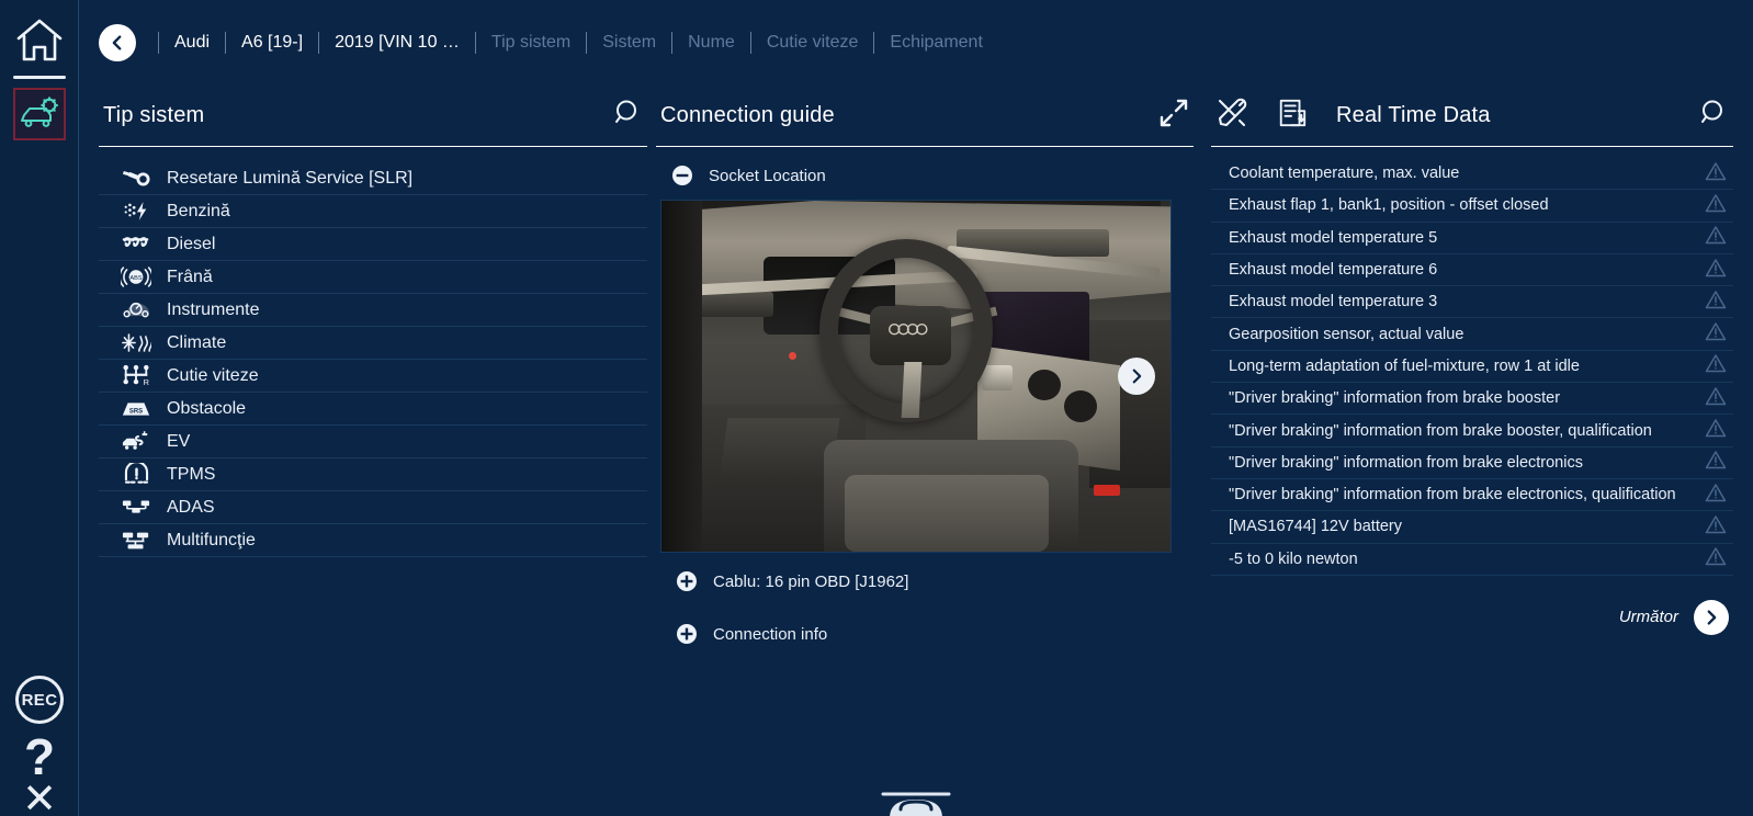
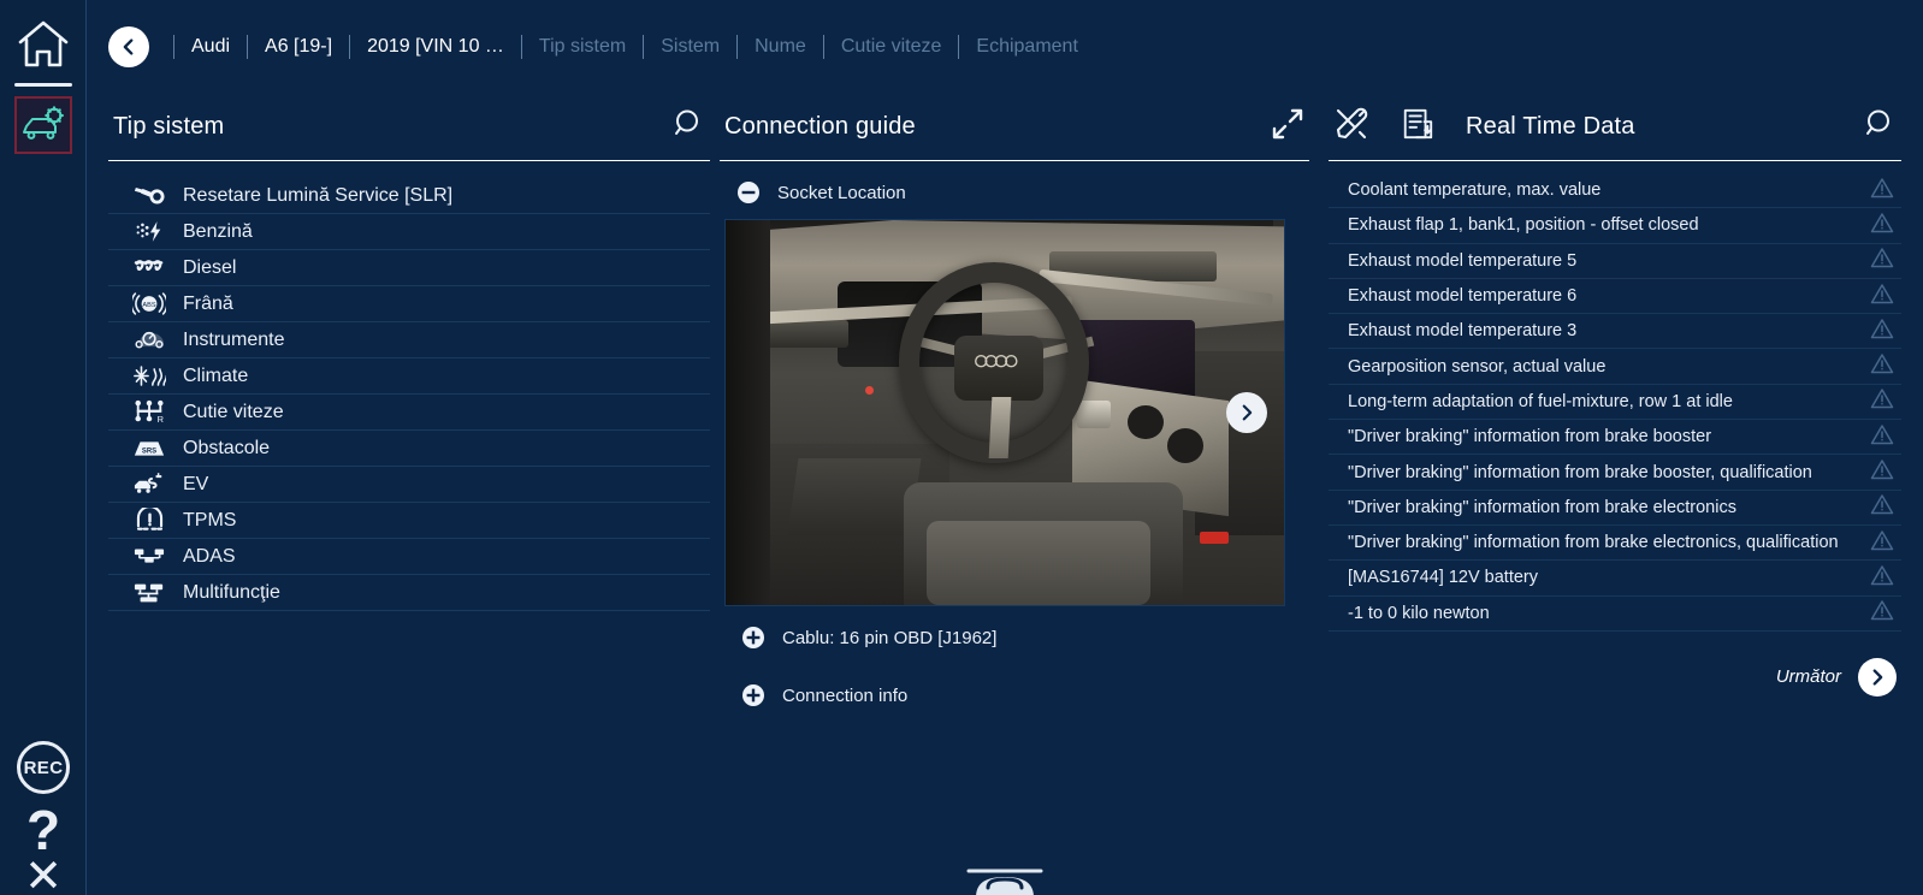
  REC
  ?
  ✕
  Audi
  A6 [19-]
  2019 [VIN 10 …
  Tip sistem
  Sistem
  Nume
  Cutie viteze
  Echipament
  Tip sistem
  Resetare Lumină Service [SLR]
  Benzină
  Diesel
  Frână
  Instrumente
  Climate
  R
  Cutie viteze
  Obstacole
  EV
  TPMS
  ADAS
  Multifuncţie
  Connection guide
  Socket Location
  Cablu: 16 pin OBD [J1962]
  Connection info
  Real Time Data
  Coolant temperature, max. value
  Exhaust flap 1, bank1, position - offset closed
  Exhaust model temperature 5
  Exhaust model temperature 6
  Exhaust model temperature 3
  Gearposition sensor, actual value
  Long-term adaptation of fuel-mixture, row 1 at idle
  "Driver braking" information from brake booster
  "Driver braking" information from brake booster, qualification
  "Driver braking" information from brake electronics
  "Driver braking" information from brake electronics, qualification
  [MAS16744] 12V battery
- -5 to 0 kilo newton
+ -1 to 0 kilo newton
  Următor
